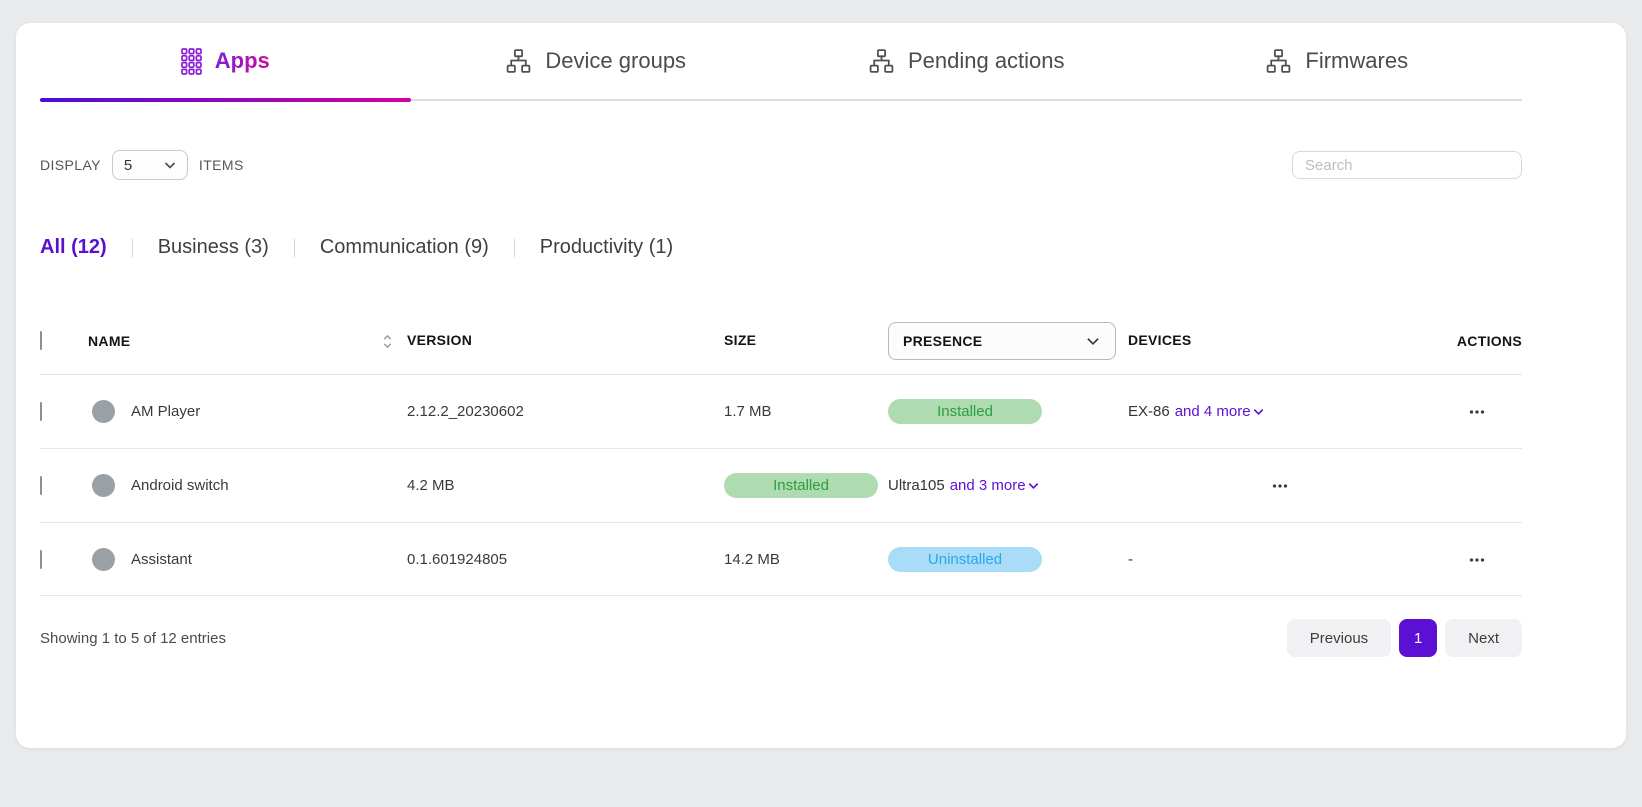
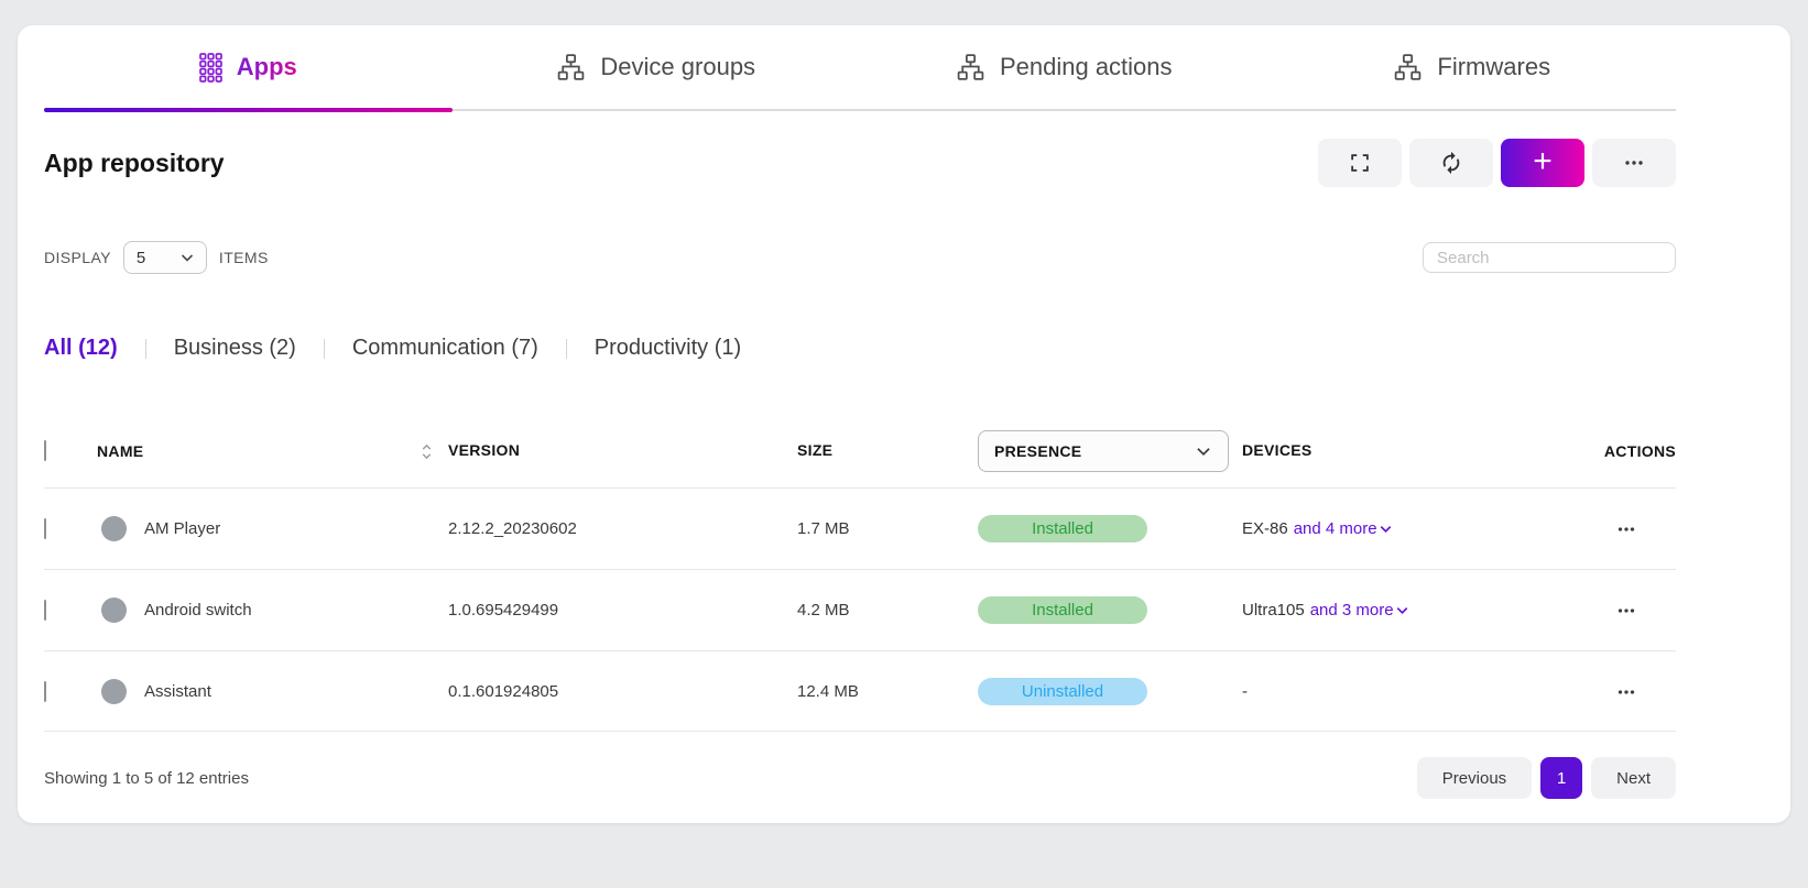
  Apps
  Device groups
  Pending actions
  Firmwares
+ App repository
+ +
  DISPLAY
  5
  ITEMS
  Search
  All (12)
- Business (3)
+ Business (2)
- Communication (9)
+ Communication (7)
  Productivity (1)
  NAME
  VERSION
  SIZE
  PRESENCE
  DEVICES
  ACTIONS
  AM Player
  2.12.2_20230602
  1.7 MB
  Installed
  EX-86
  and 4 more
  Android switch
+ 1.0.695429499
  4.2 MB
  Installed
  Ultra105
  and 3 more
  Assistant
  0.1.601924805
- 14.2 MB
+ 12.4 MB
  Uninstalled
  -
  Showing 1 to 5 of 12 entries
  Previous
  1
  Next
